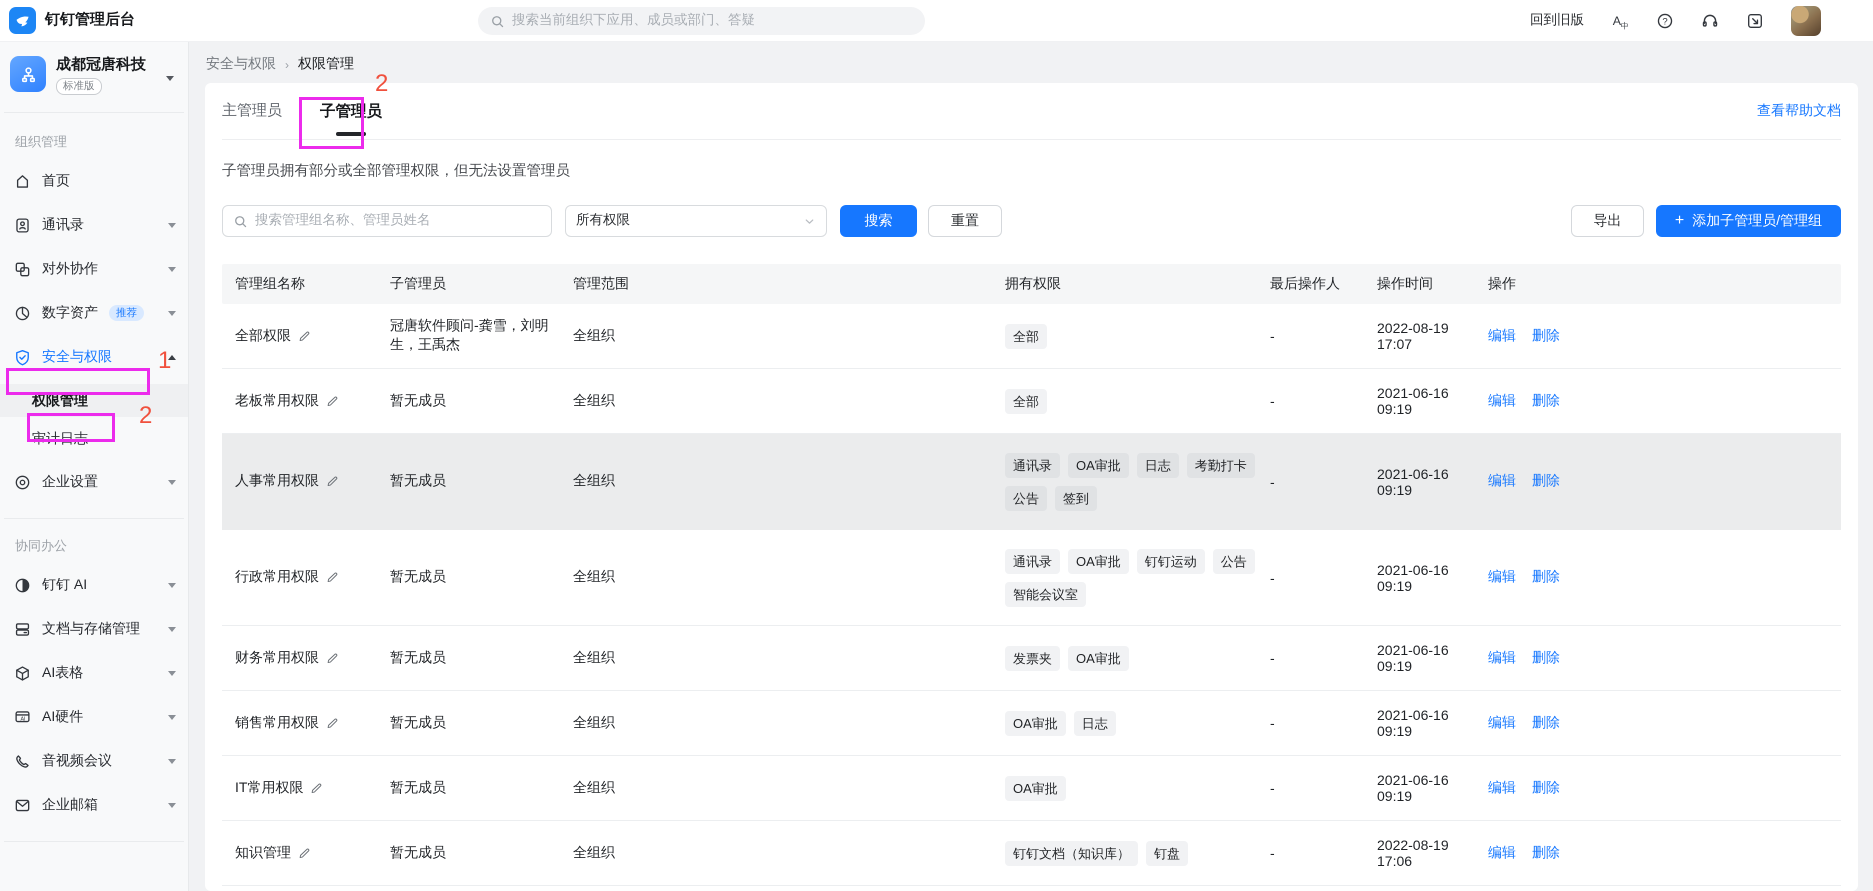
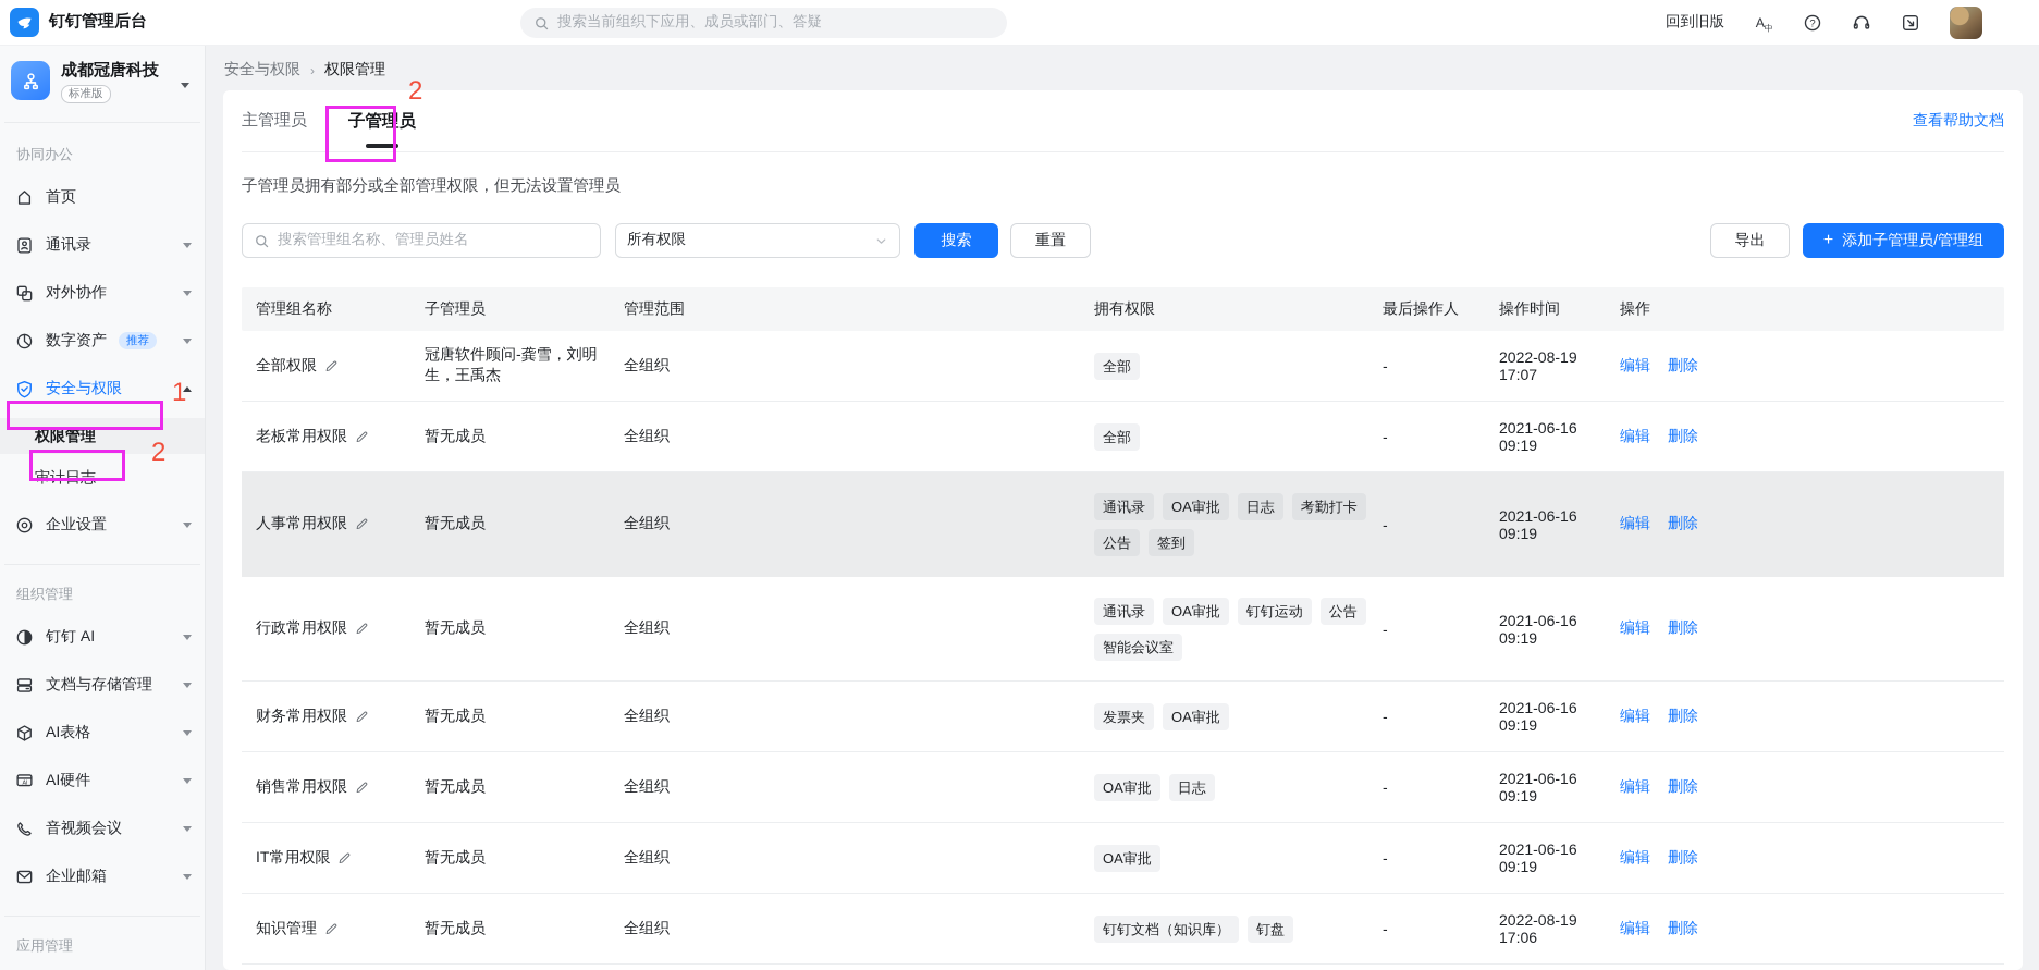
  钉钉管理后台
  搜索当前组织下应用、成员或部门、答疑
  回到旧版
  A
  中
  ?
  成都冠唐科技
  标准版
- 组织管理
+ 协同办公
  首页
  通讯录
  对外协作
  数字资产
  推荐
  安全与权限
  权限管理
  审计日志
  企业设置
- 协同办公
+ 组织管理
  钉钉 AI
  文档与存储管理
  AI表格
  AI硬件
  音视频会议
  企业邮箱
+ 应用管理
  安全与权限
  ›
  权限管理
  主管理员
  子管理员
  查看帮助文档
  子管理员拥有部分或全部管理权限，但无法设置管理员
  搜索管理组名称、管理员姓名
  所有权限
  搜索
  重置
  导出
  +
  添加子管理员/管理组
  管理组名称
  子管理员
  管理范围
  拥有权限
  最后操作人
  操作时间
  操作
  全部权限
  冠唐软件顾问-龚雪，刘明生，王禹杰
  全组织
  全部
  -
  2022-08-19 17:07
  编辑
  删除
  老板常用权限
  暂无成员
  全组织
  全部
  -
  2021-06-16 09:19
  编辑
  删除
  人事常用权限
  暂无成员
  全组织
  通讯录
  OA审批
  日志
  考勤打卡
  公告
  签到
  -
  2021-06-16 09:19
  编辑
  删除
  行政常用权限
  暂无成员
  全组织
  通讯录
  OA审批
  钉钉运动
  公告
  智能会议室
  -
  2021-06-16 09:19
  编辑
  删除
  财务常用权限
  暂无成员
  全组织
  发票夹
  OA审批
  -
  2021-06-16 09:19
  编辑
  删除
  销售常用权限
  暂无成员
  全组织
  OA审批
  日志
  -
  2021-06-16 09:19
  编辑
  删除
  IT常用权限
  暂无成员
  全组织
  OA审批
  -
  2021-06-16 09:19
  编辑
  删除
  知识管理
  暂无成员
  全组织
  钉钉文档（知识库）
  钉盘
  -
  2022-08-19 17:06
  编辑
  删除
  1
  2
  2
